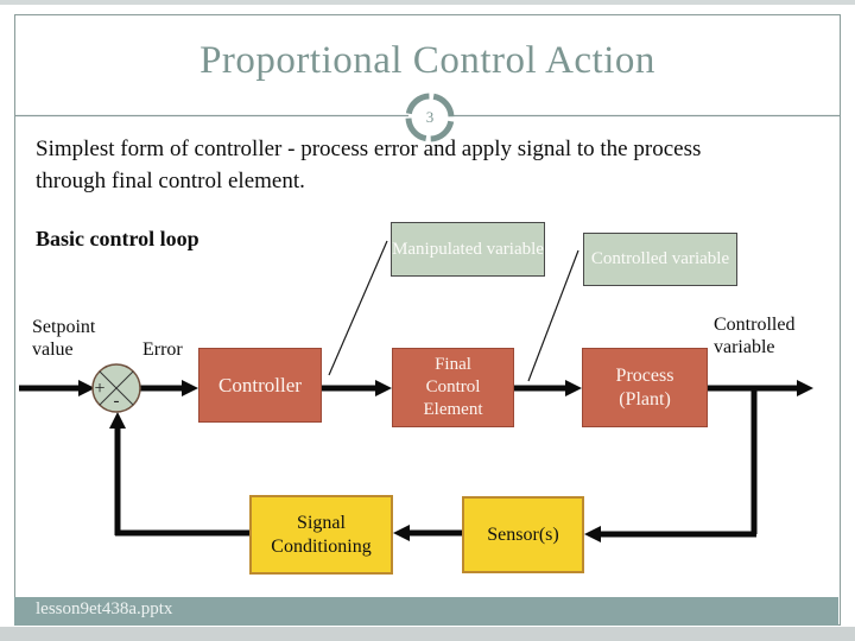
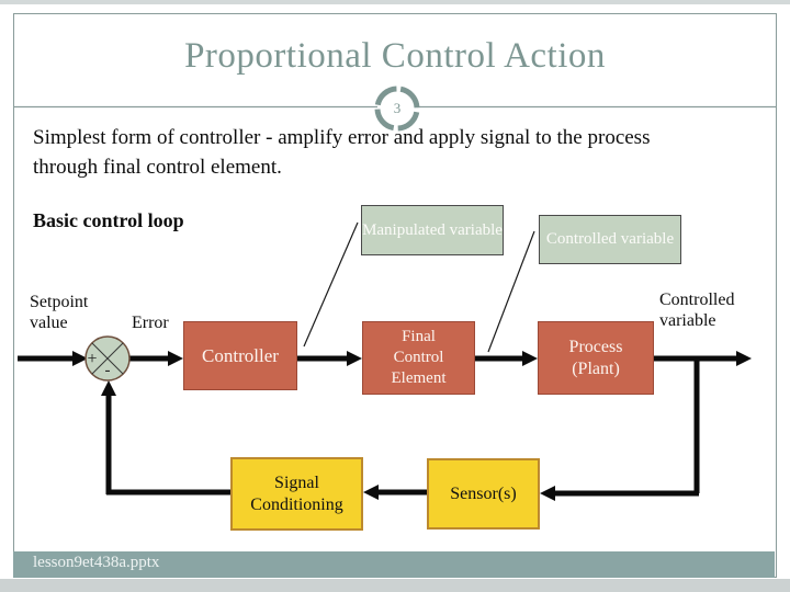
  Proportional Control Action
  3
- Simplest form of controller - process error and apply signal to the process through final control element.
+ Simplest form of controller - amplify error and apply signal to the process through final control element.
  Basic control loop
  Manipulated variable
  Controlled variable
  Setpoint value
  Error
  Controlled variable
  +
  -
  Controller
  Final Control Element
  Process (Plant)
  Signal Conditioning
  Sensor(s)
  lesson9et438a.pptx
